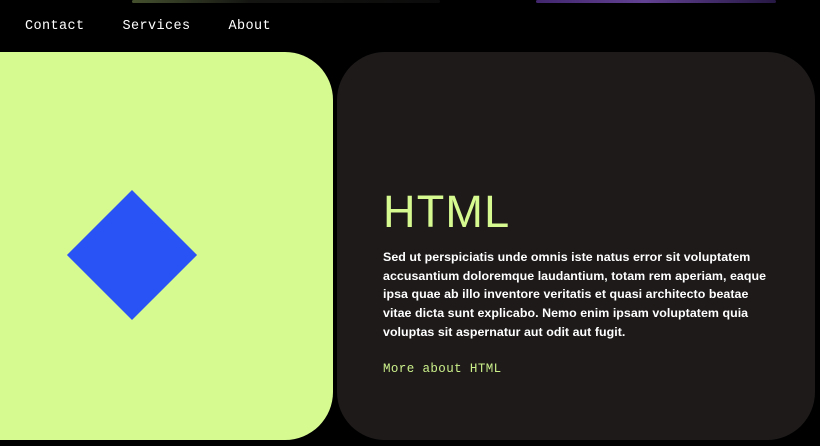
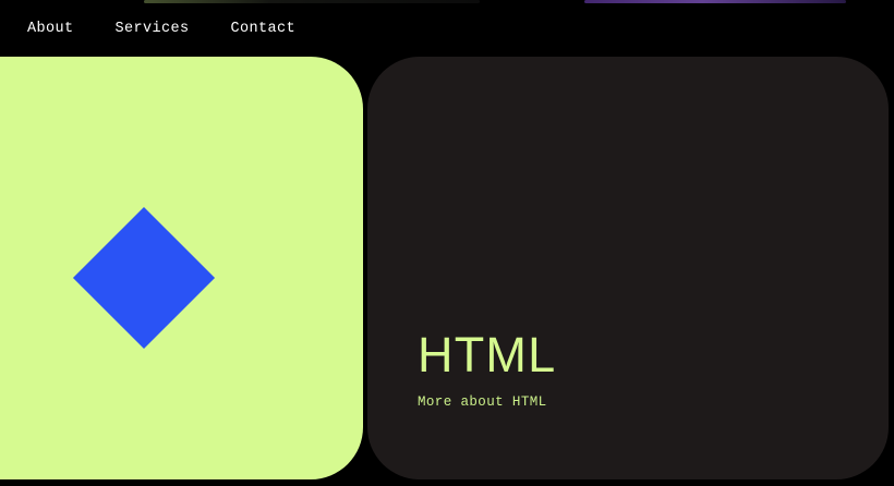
- Contact
+ About
  Services
- About
+ Contact
  HTML
- Sed ut perspiciatis unde omnis iste natus error sit voluptatem accusantium doloremque laudantium, totam rem aperiam, eaque ipsa quae ab illo inventore veritatis et quasi architecto beatae vitae dicta sunt explicabo. Nemo enim ipsam voluptatem quia voluptas sit aspernatur aut odit aut fugit.
  More about HTML
